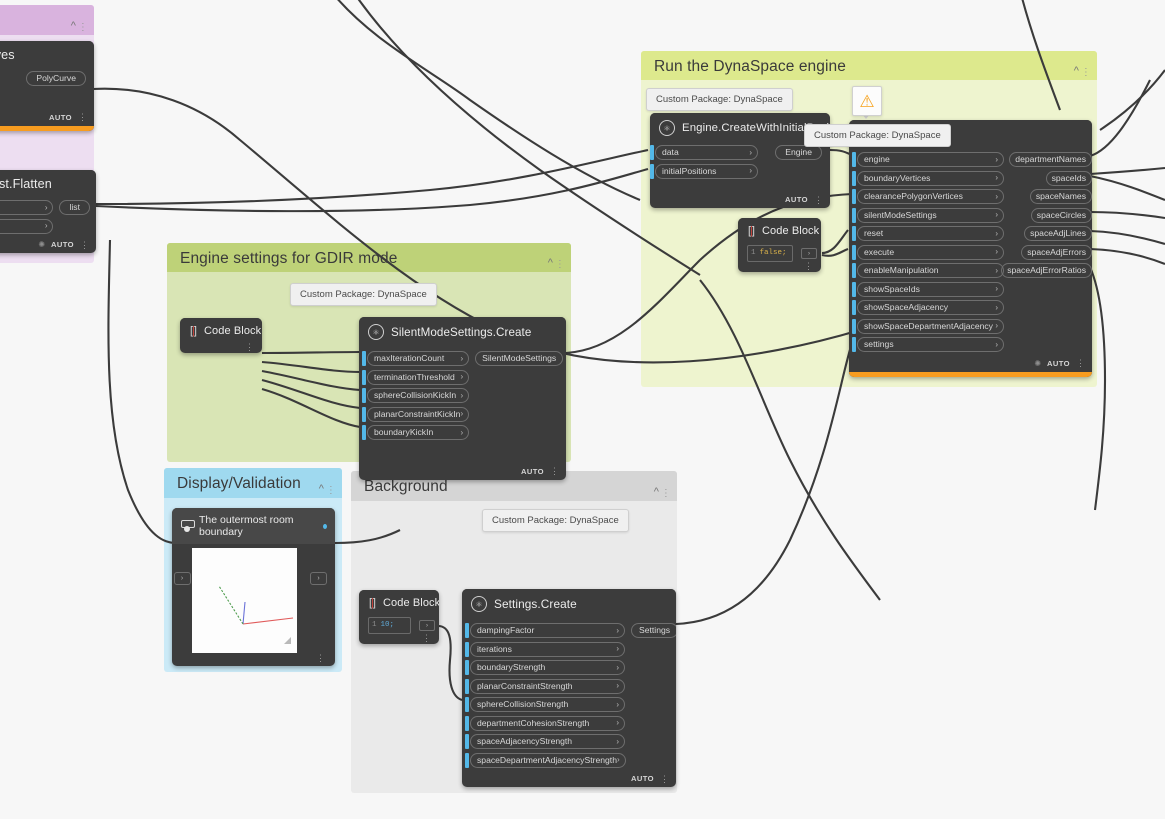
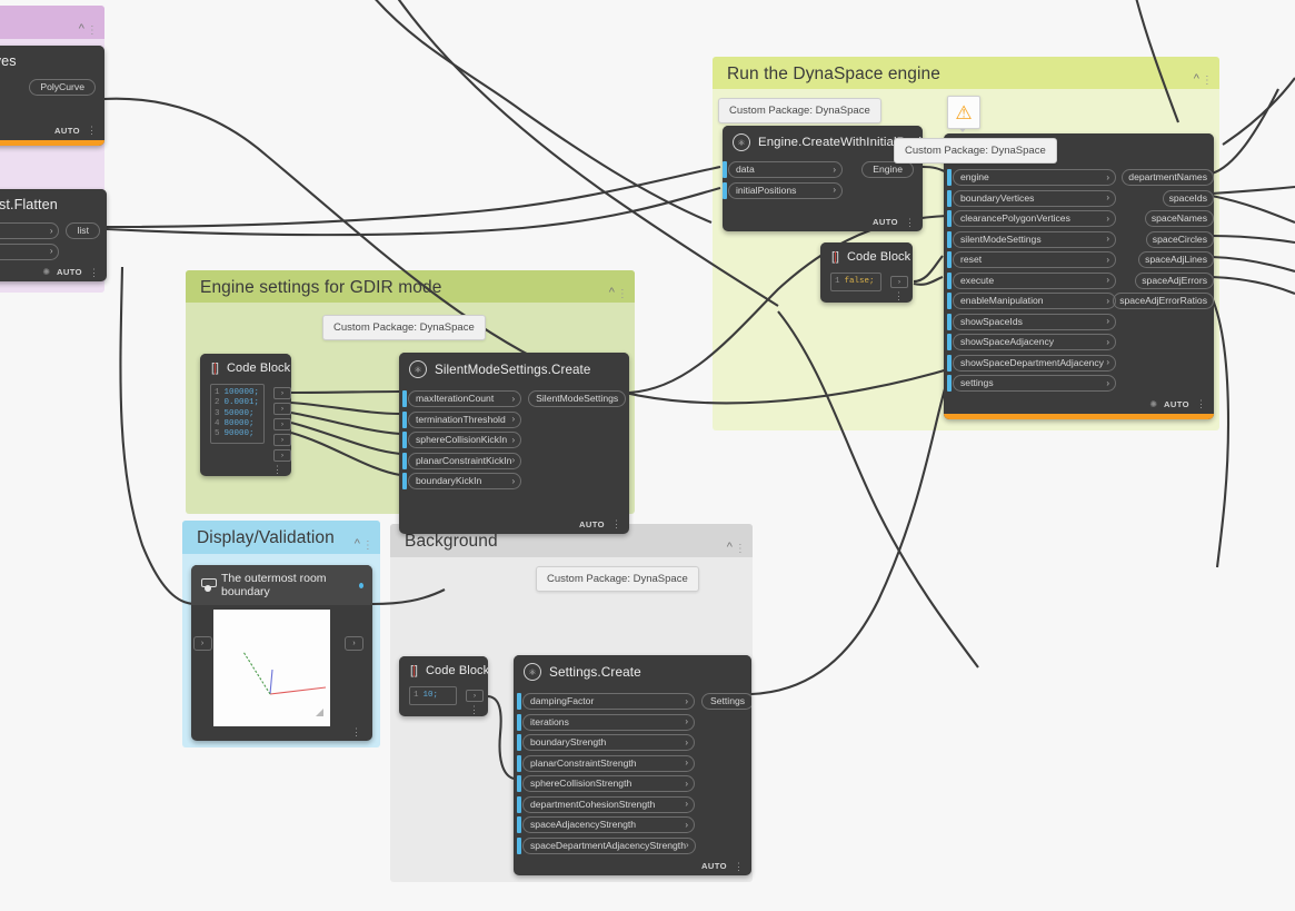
  ^
  ⋮
  Run the DynaSpace engine
  ^
  ⋮
  Engine settings for GDIR moe
  ^
  ⋮
  Display/Validation
  ^
  ⋮
  Background
  ^
  ⋮
  Custom Package: DynaSpace
  Custom Package: DynaSpace
  Custom Package: DynaSpace
  Custom Package: DynaSpace
  ⚠
  PolyCurve
  AUTO
  ⋮
  st.Flatten
  ›
  ›
  list
  ✺
  AUTO
  ⋮
  ⚛
  Engine.CreateWithInitia
  data
  ›
  initialPositions
  ›
  Engine
  AUTO
  ⋮
  engine
  ›
  boundaryVertices
  ›
  clearancePolygonVertices
  ›
  silentModeSettings
  ›
  reset
  ›
  execute
  ›
  enableManipulation
  ›
  showSpaceIds
  ›
  showSpaceAdjacency
  ›
  showSpaceDepartmentAdjacency
  ›
  settings
  ›
  departmentNames
  spaceIds
  spaceNames
  spaceCircles
  spaceAdjLines
  spaceAdjErrors
  spaceAdjErrorRatios
  ✺
  AUTO
  ⋮
  [|]
  Code Block
  1 false;
  ⋮
  [|]
  Code Block
+ 1 100000;
+ 2 0.0001;
+ 3 50000;
+ 4 80000;
+ 5 90000;
  ⋮
  ⚛
  SilentModeSettings.Create
  maxIterationCount
  ›
  terminationThreshold
  ›
  sphereCollisionKickIn
  ›
  planarConstraintKickIn
  ›
  boundaryKickIn
  ›
  SilentModeSettings
  AUTO
  ⋮
  The outermost room boundary
  ⋮
  [|]
  Code Block
  1 10;
  ⋮
  ⚛
  Settings.Create
  dampingFactor
  ›
  iterations
  ›
  boundaryStrength
  ›
  planarConstraintStrength
  ›
  sphereCollisionStrength
  ›
  departmentCohesionStrength
  ›
  spaceAdjacencyStrength
  ›
  spaceDepartmentAdjacencyStrength
  ›
  Settings
  AUTO
  ⋮
